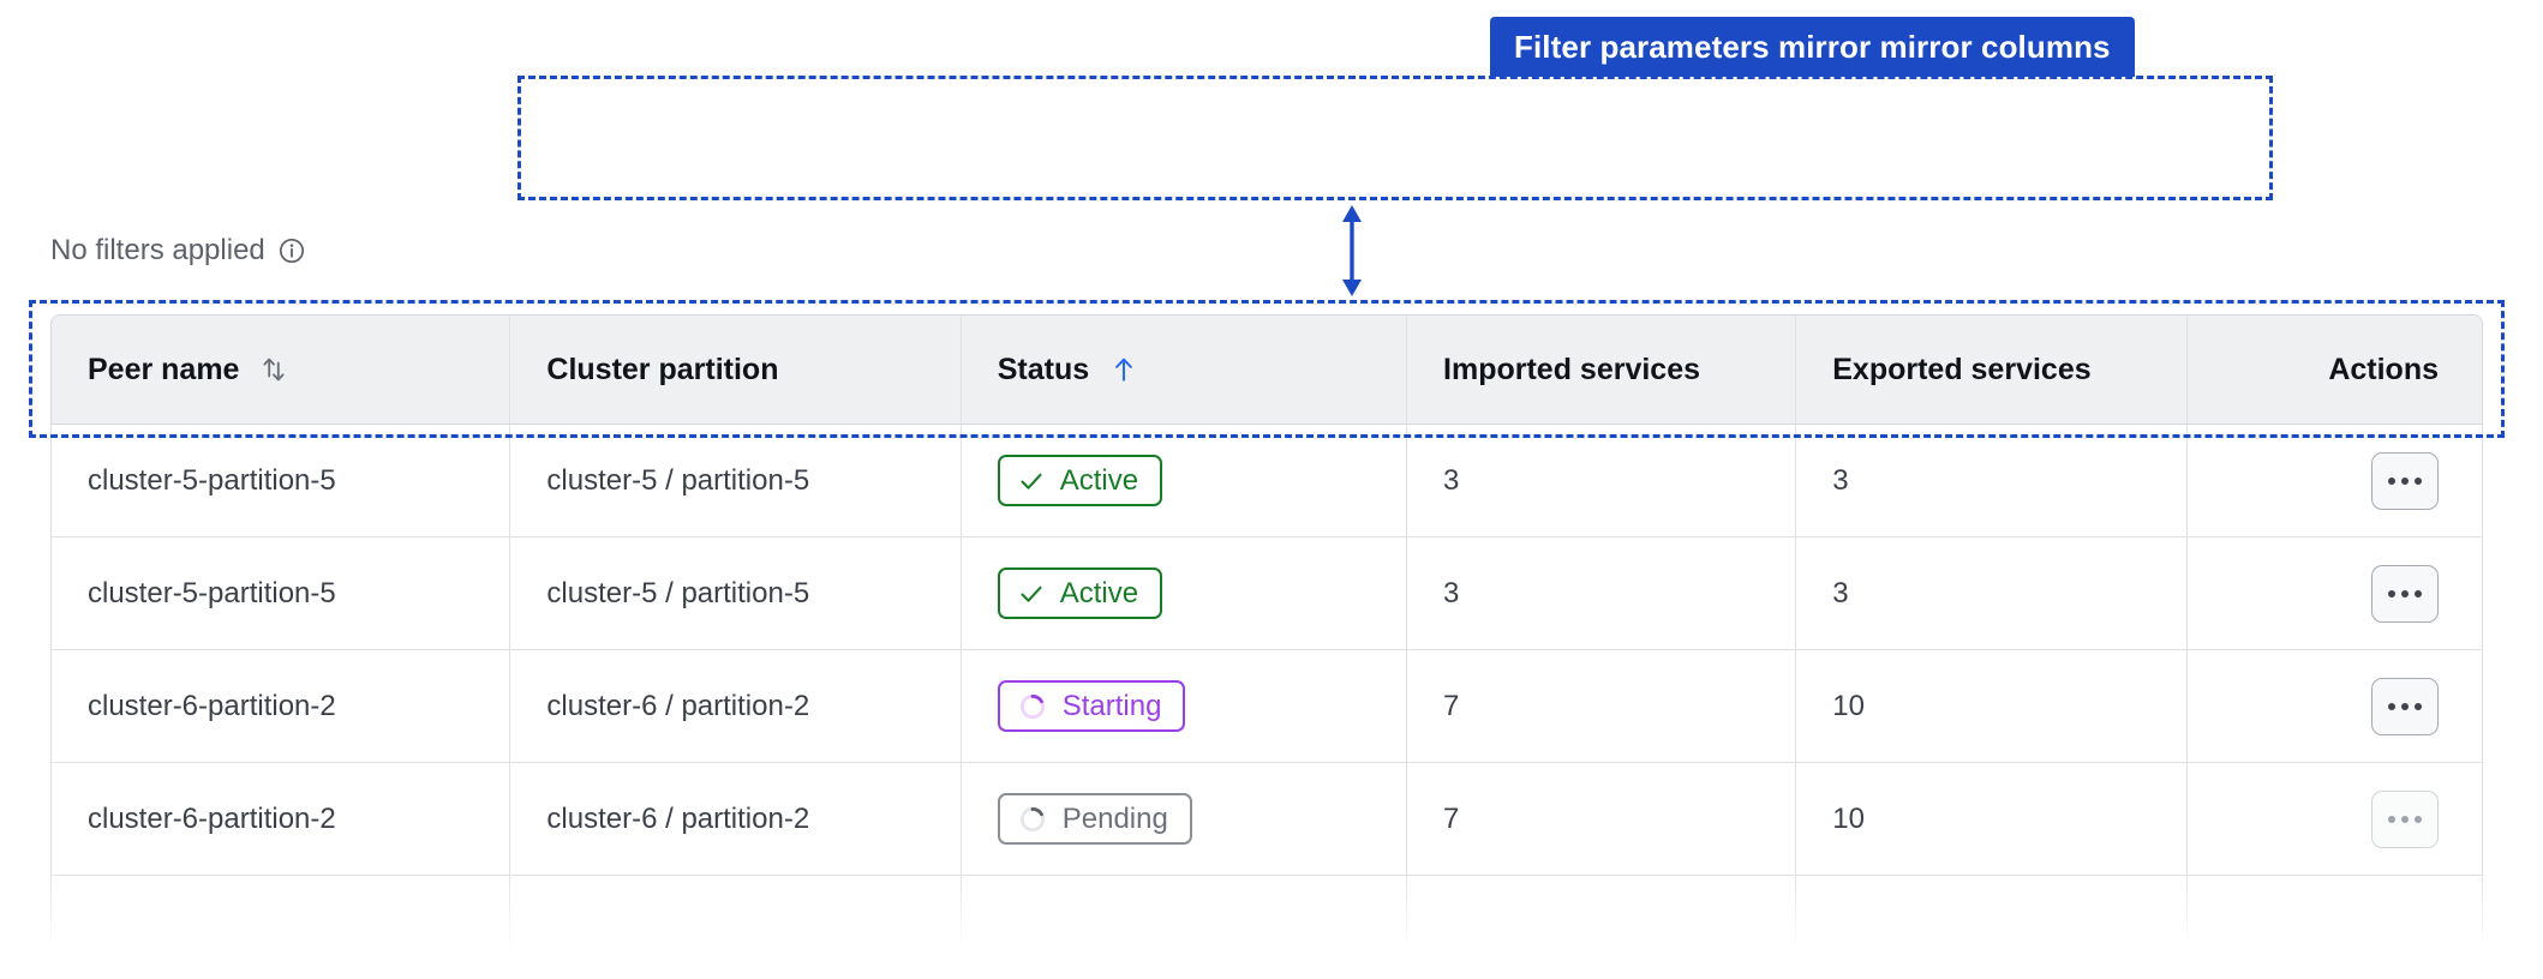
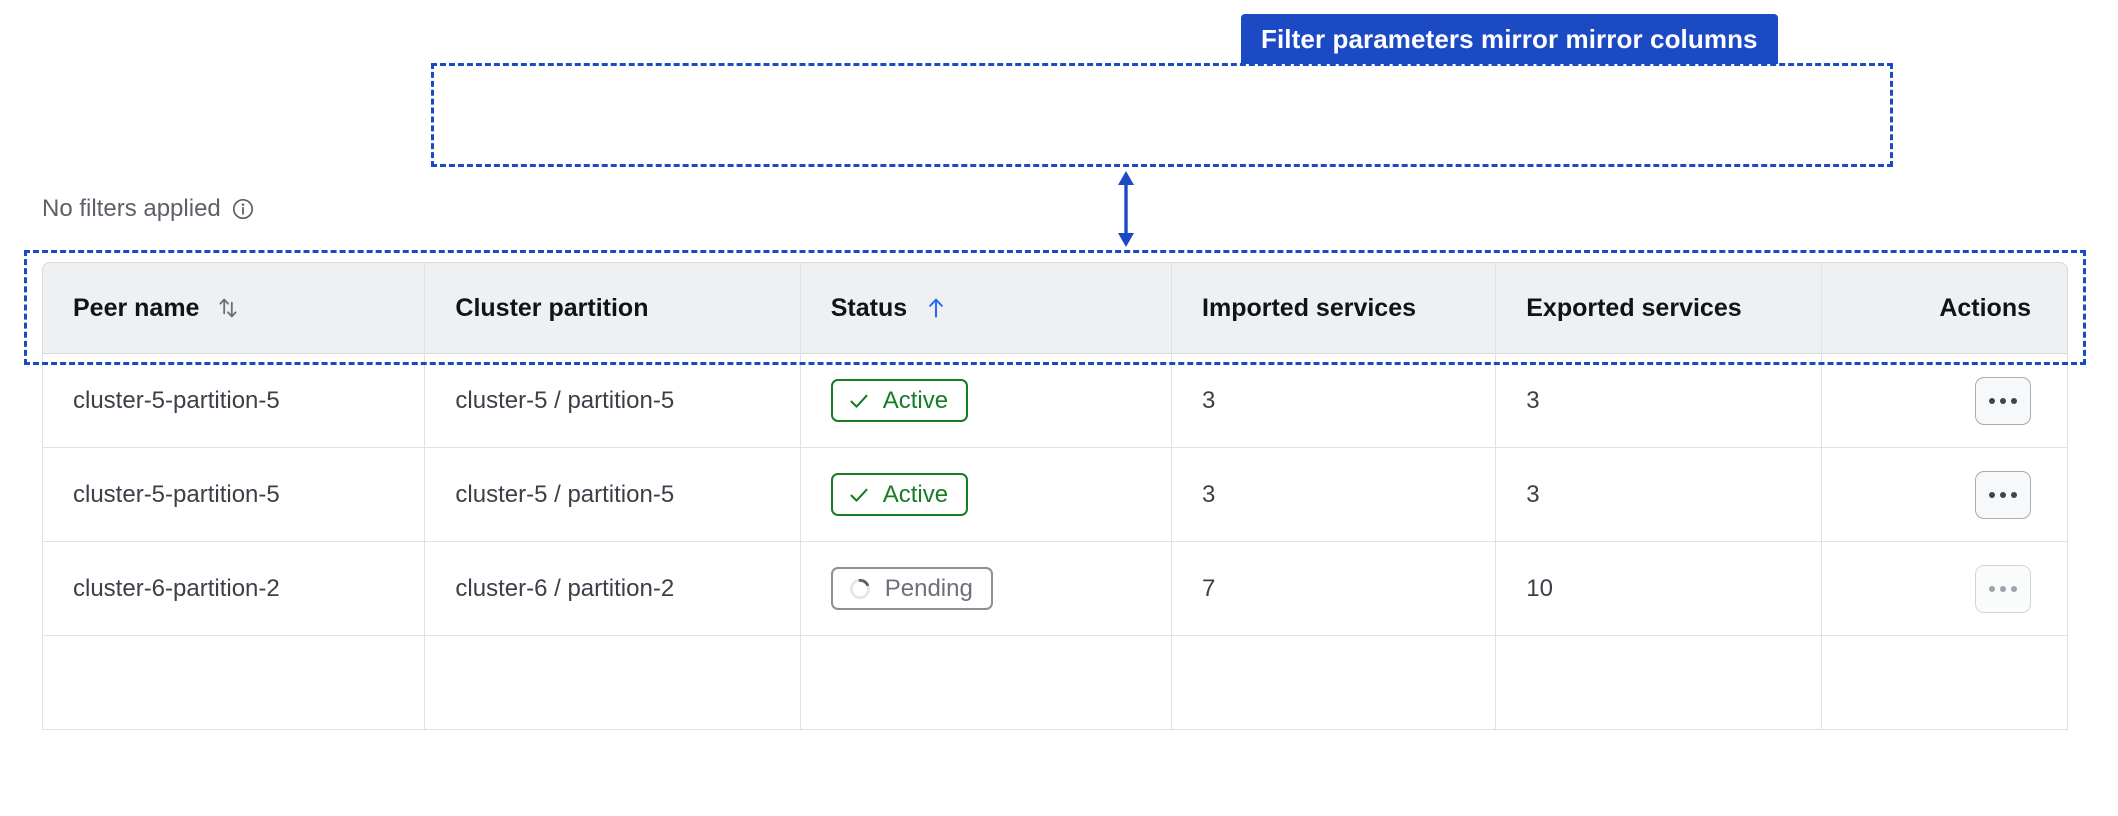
  Filter parameters mirror mirror columns
  No filters applied
  Peer name	Cluster partition	Status	Imported services	Exported services	Actions
  cluster-5-partition-5	cluster-5 / partition-5	Active	3	3
  cluster-5-partition-5	cluster-5 / partition-5	Active	3	3
- cluster-6-partition-2	cluster-6 / partition-2	Starting	7	10
  cluster-6-partition-2	cluster-6 / partition-2	Pending	7	10
